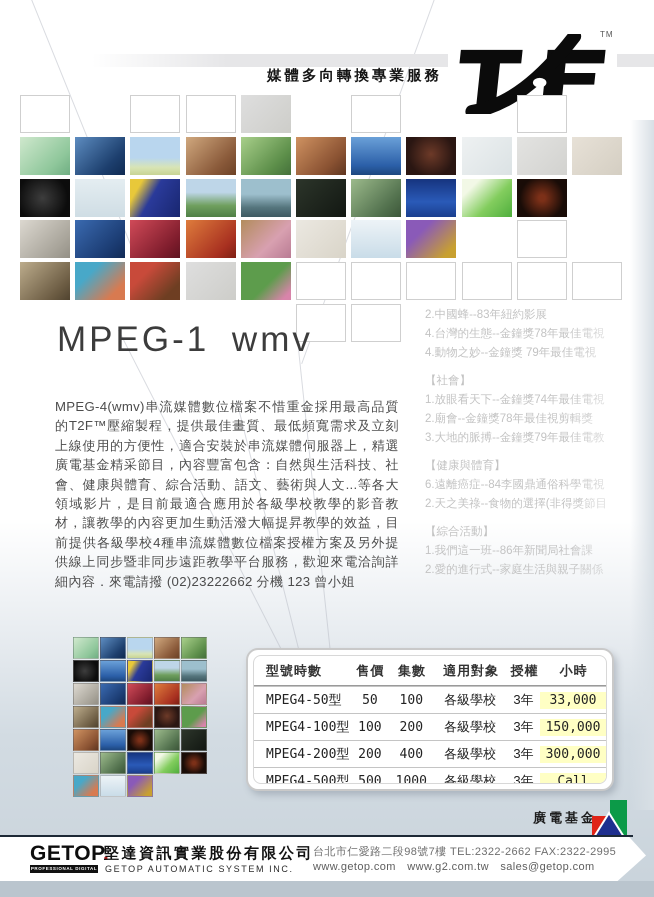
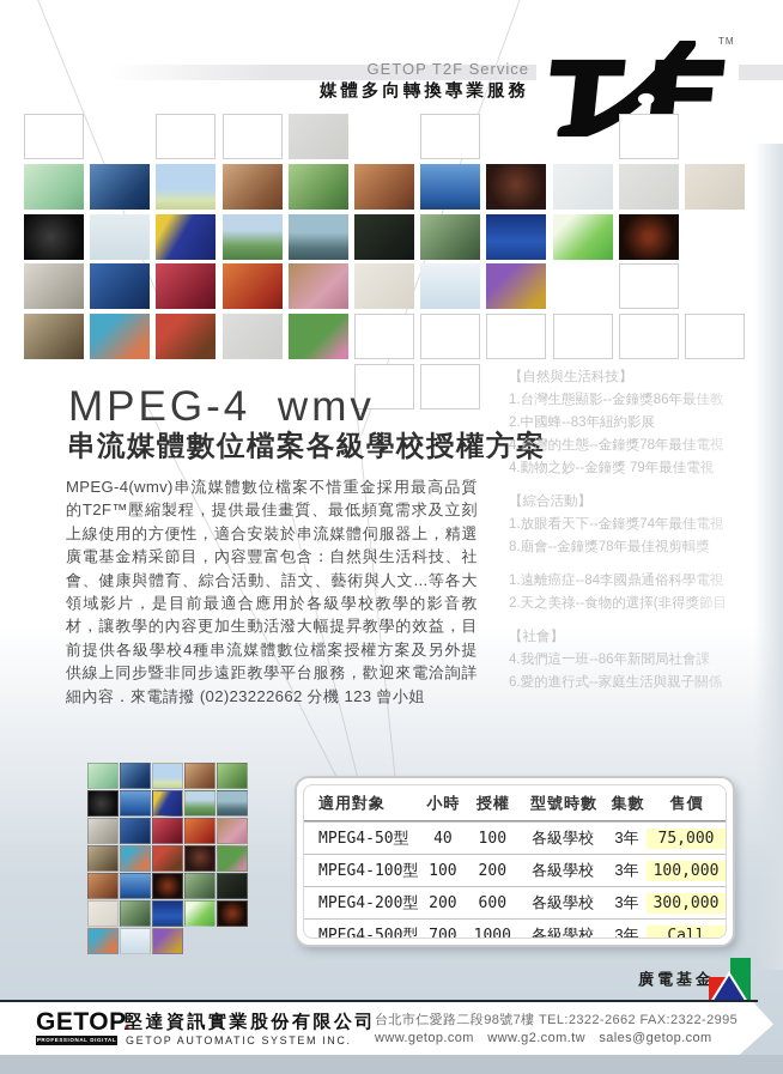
+ GETOP T2F Service
  媒體多向轉換專業服務
  TM
- MPEG-1 wmv
+ MPEG-4 wmv
+ 串流媒體數位檔案各級學校授權方案
  MPEG-4(wmv)串流媒體數位檔案不惜重金採用最高品質的T2F™壓縮製程，提供最佳畫質、最低頻寬需求及立刻上線使用的方便性，適合安裝於串流媒體伺服器上，精選廣電基金精采節目，內容豐富包含：自然與生活科技、社會、健康與體育、綜合活動、語文、藝術與人文...等各大領域影片，是目前最適合應用於各級學校教學的影音教材，讓教學的內容更加生動活潑大幅提昇教學的效益，目前提供各級學校4種串流媒體數位檔案授權方案及另外提供線上同步暨非同步遠距教學平台服務，歡迎來電洽詢詳細內容．來電請撥 (02)23222662 分機 123 曾小姐
+ 【自然與生活科技】
+ 1.台灣生態顯影--金鐘獎86年最佳教
  2.中國蜂--83年紐約影展
  4.台灣的生態--金鐘獎78年最佳電視
  4.動物之妙--金鐘獎 79年最佳電視
- 【社會】
+ 【綜合活動】
  1.放眼看天下--金鐘獎74年最佳電視
- 2.廟會--金鐘獎78年最佳視剪輯獎
+ 8.廟會--金鐘獎78年最佳視剪輯獎
- 3.大地的脈搏--金鐘獎79年最佳電教
- 【健康與體育】
- 6.遠離癌症--84李國鼎通俗科學電視
+ 1.遠離癌症--84李國鼎通俗科學電視
  2.天之美祿--食物的選擇(非得獎節目
- 【綜合活動】
+ 【社會】
- 1.我們這一班--86年新聞局社會課
+ 4.我們這一班--86年新聞局社會課
- 2.愛的進行式--家庭生活與親子關係
+ 6.愛的進行式--家庭生活與親子關係
- 型號時數
+ 適用對象
- 售價
+ 小時
- 集數
+ 授權
- 適用對象
+ 型號時數
- 授權
+ 集數
- 小時
+ 售價
  MPEG4-50型
- 50
+ 40
  100
  各級學校
  3年
- 33,000
+ 75,000
  MPEG4-100型
  100
  200
  各級學校
  3年
- 150,000
+ 100,000
  MPEG4-200型
  200
- 400
+ 600
  各級學校
  3年
  300,000
  MPEG4-500型
- 500
+ 700
  1000
  各級學校
  3年
  Call
  廣電基金
  GETOP.
  堅達資訊實業股份有限公司
  GETOP AUTOMATIC SYSTEM INC.
  台北市仁愛路二段98號7樓 TEL:2322-2662 FAX:2322-2995
  www.getop.com www.g2.com.tw sales@getop.com
